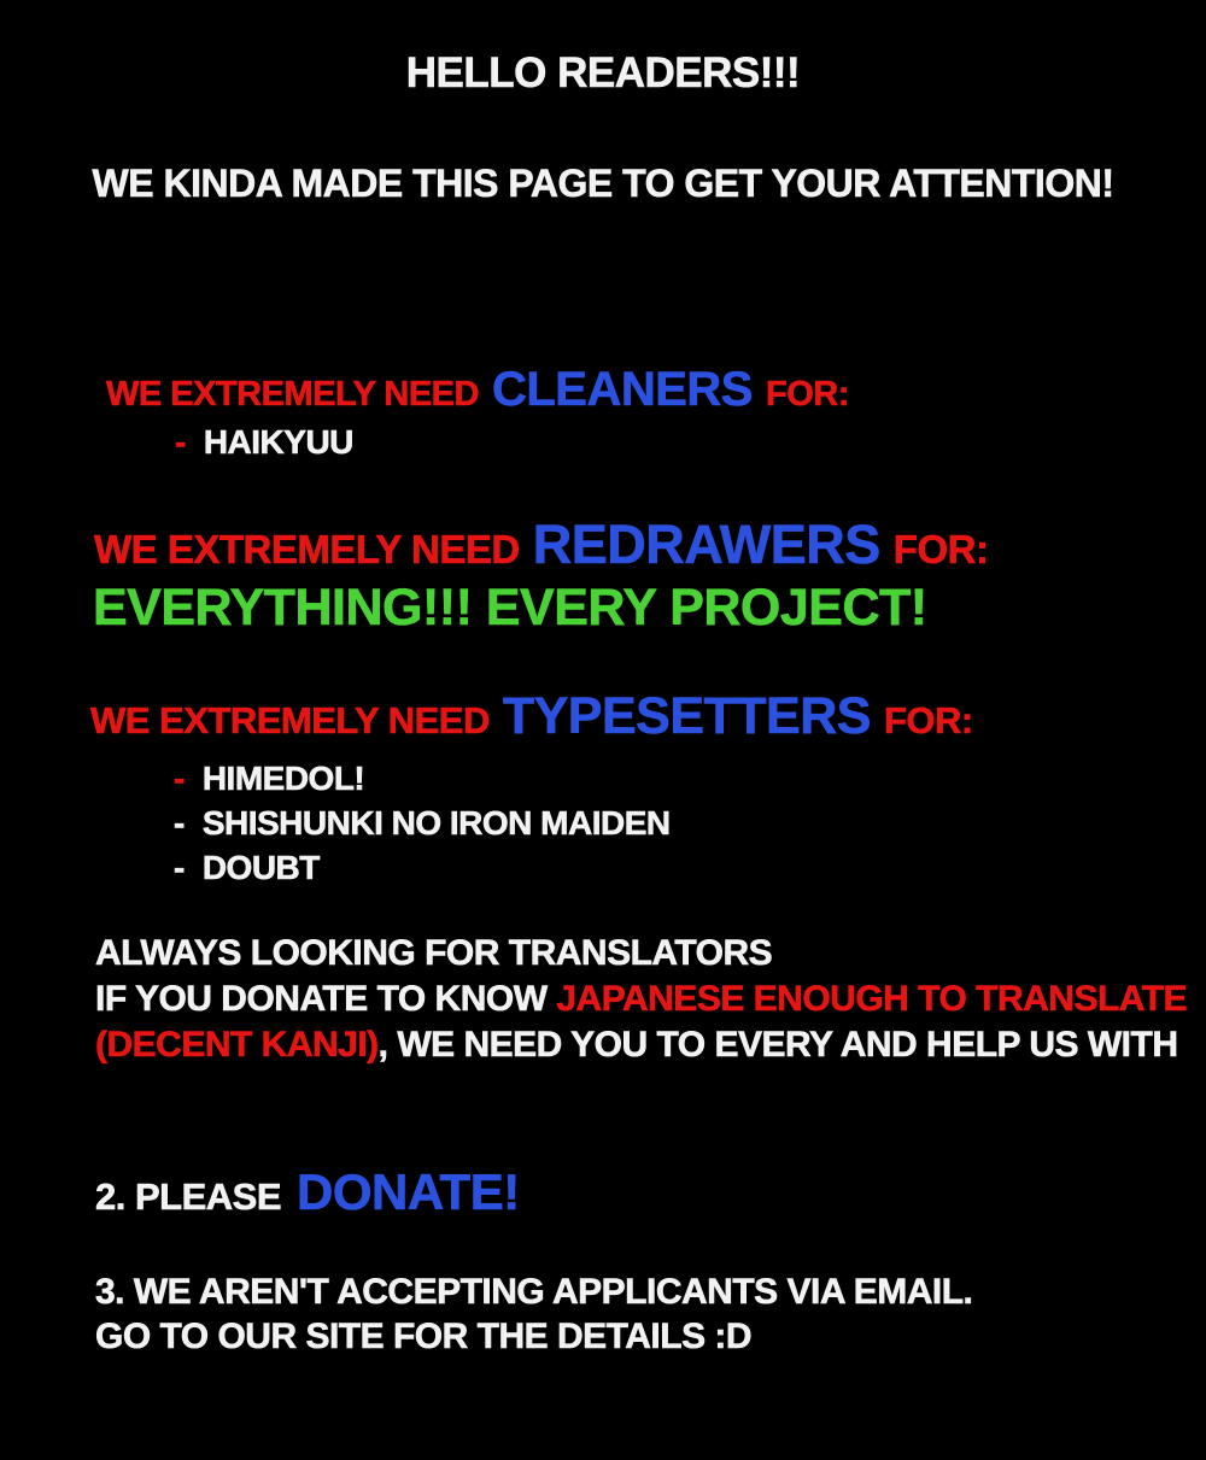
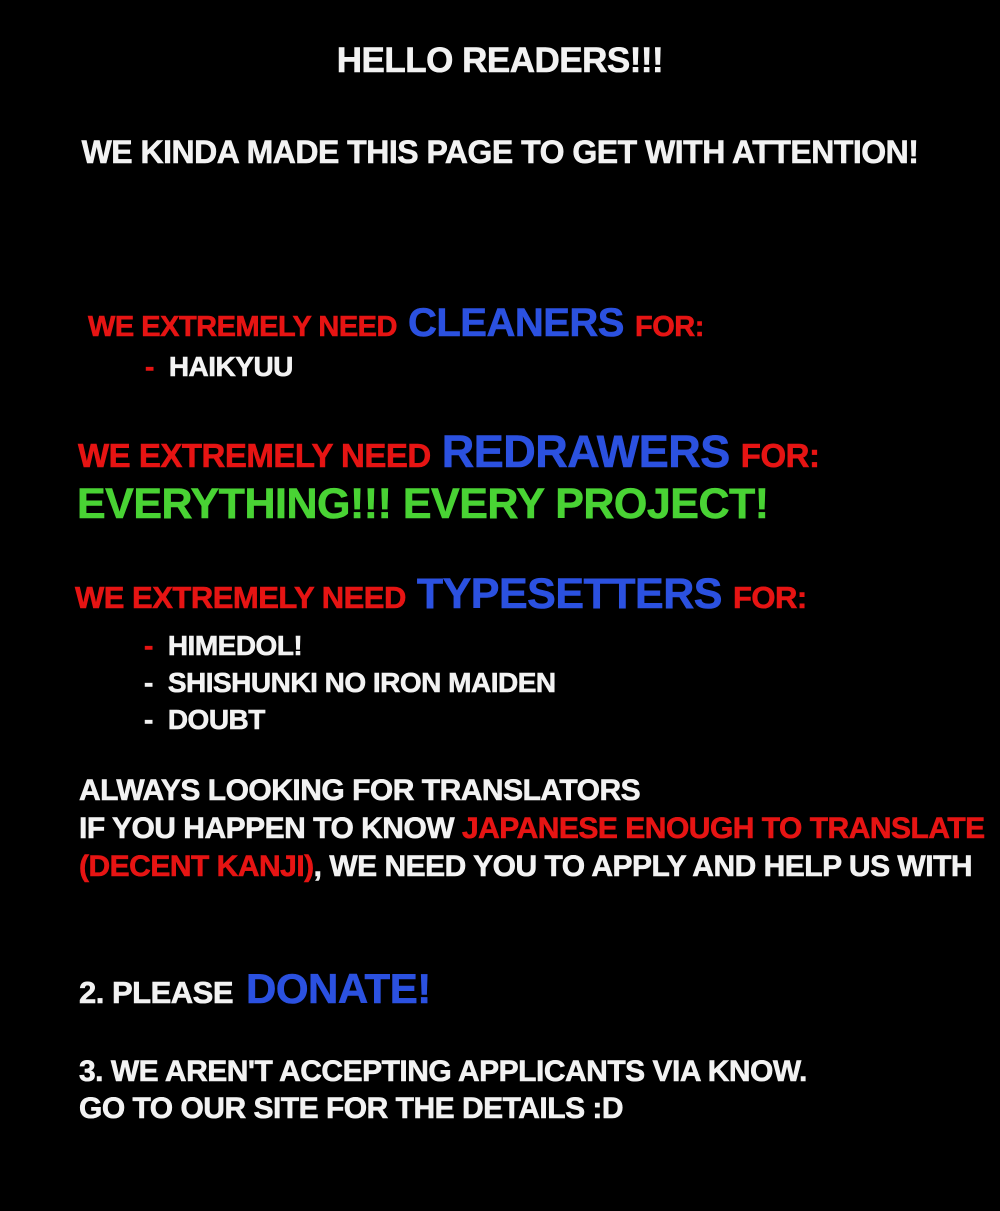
  HELLO READERS!!!
- WE KINDA MADE THIS PAGE TO GET YOUR ATTENTION!
+ WE KINDA MADE THIS PAGE TO GET WITH ATTENTION!
  WE EXTREMELY NEED CLEANERS FOR:
  - HAIKYUU
  WE EXTREMELY NEED REDRAWERS FOR:
  EVERYTHING!!! EVERY PROJECT!
  WE EXTREMELY NEED TYPESETTERS FOR:
  - HIMEDOL!
  - SHISHUNKI NO IRON MAIDEN
  - DOUBT
  ALWAYS LOOKING FOR TRANSLATORS
- IF YOU DONATE TO KNOW JAPANESE ENOUGH TO TRANSLATE
+ IF YOU HAPPEN TO KNOW JAPANESE ENOUGH TO TRANSLATE
- (DECENT KANJI), WE NEED YOU TO EVERY AND HELP US WITH
+ (DECENT KANJI), WE NEED YOU TO APPLY AND HELP US WITH
  2. PLEASE DONATE!
- 3. WE AREN'T ACCEPTING APPLICANTS VIA EMAIL.
+ 3. WE AREN'T ACCEPTING APPLICANTS VIA KNOW.
  GO TO OUR SITE FOR THE DETAILS :D
